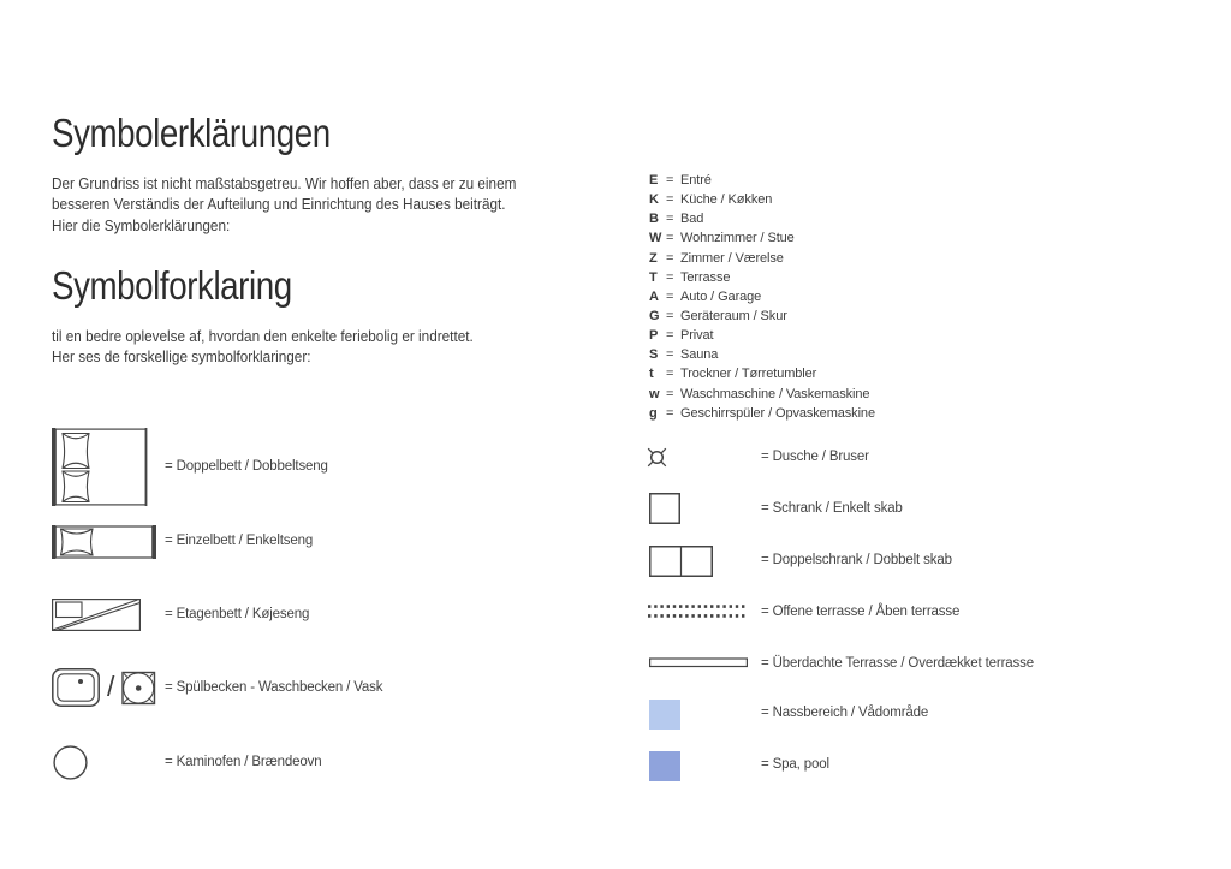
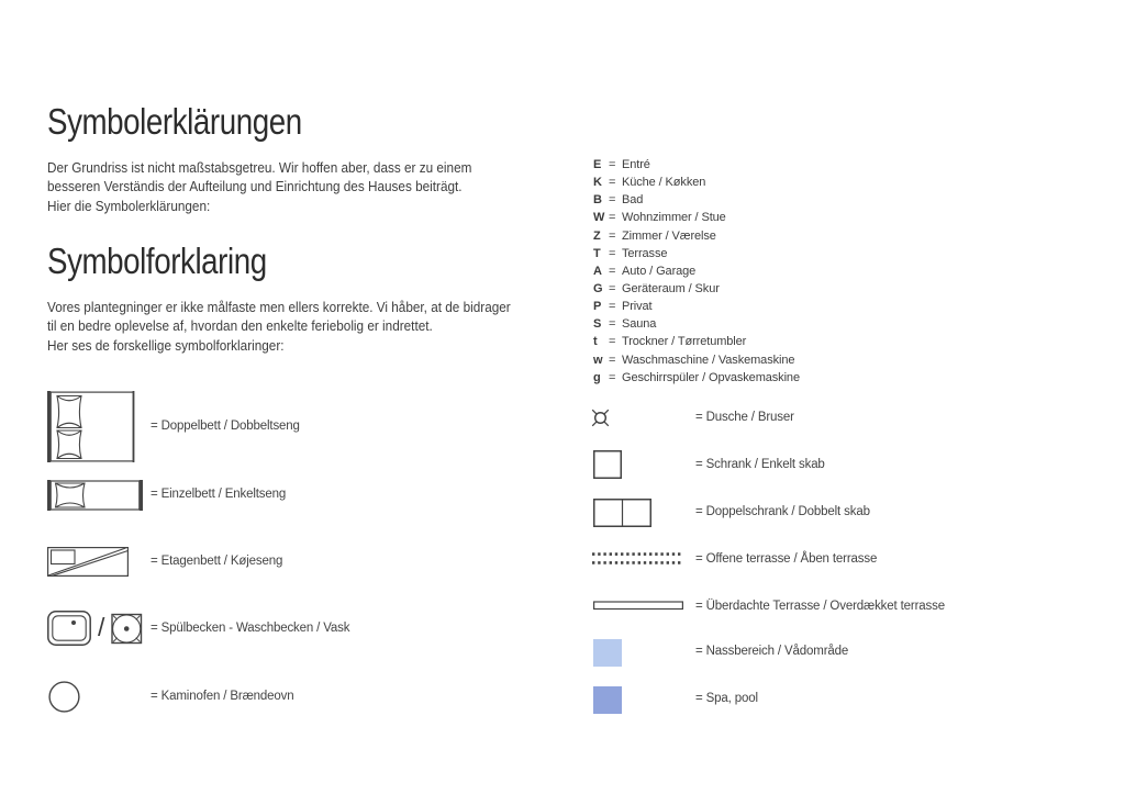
  Symbolerklärungen
  Der Grundriss ist nicht maßstabsgetreu. Wir hoffen aber, dass er zu einem
  besseren Verständis der Aufteilung und Einrichtung des Hauses beiträgt.
  Hier die Symbolerklärungen:
  Symbolforklaring
+ Vores plantegninger er ikke målfaste men ellers korrekte. Vi håber, at de bidrager
  til en bedre oplevelse af, hvordan den enkelte feriebolig er indrettet.
  Her ses de forskellige symbolforklaringer:
  E
  =
  Entré
  K
  =
  Küche / Køkken
  B
  =
  Bad
  W
  =
  Wohnzimmer / Stue
  Z
  =
  Zimmer / Værelse
  T
  =
  Terrasse
  A
  =
  Auto / Garage
  G
  =
  Geräteraum / Skur
  P
  =
  Privat
  S
  =
  Sauna
  t
  =
  Trockner / Tørretumbler
  w
  =
  Waschmaschine / Vaskemaskine
  g
  =
  Geschirrspüler / Opvaskemaskine
  = Doppelbett / Dobbeltseng
  = Einzelbett / Enkeltseng
  = Etagenbett / Køjeseng
  /
  = Spülbecken - Waschbecken / Vask
  = Kaminofen / Brændeovn
  = Dusche / Bruser
  = Schrank / Enkelt skab
  = Doppelschrank / Dobbelt skab
  = Offene terrasse / Åben terrasse
  = Überdachte Terrasse / Overdækket terrasse
  = Nassbereich / Vådområde
  = Spa, pool
